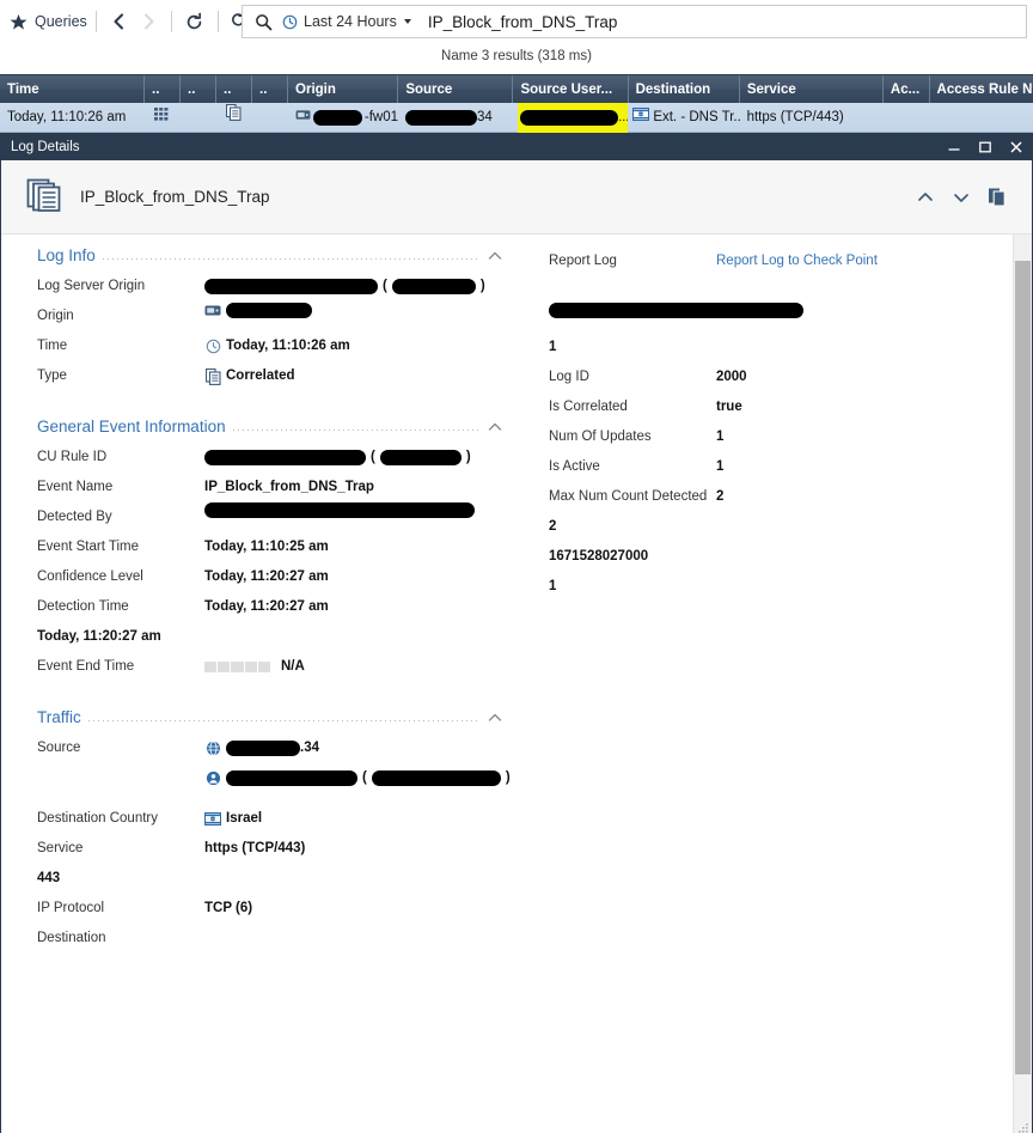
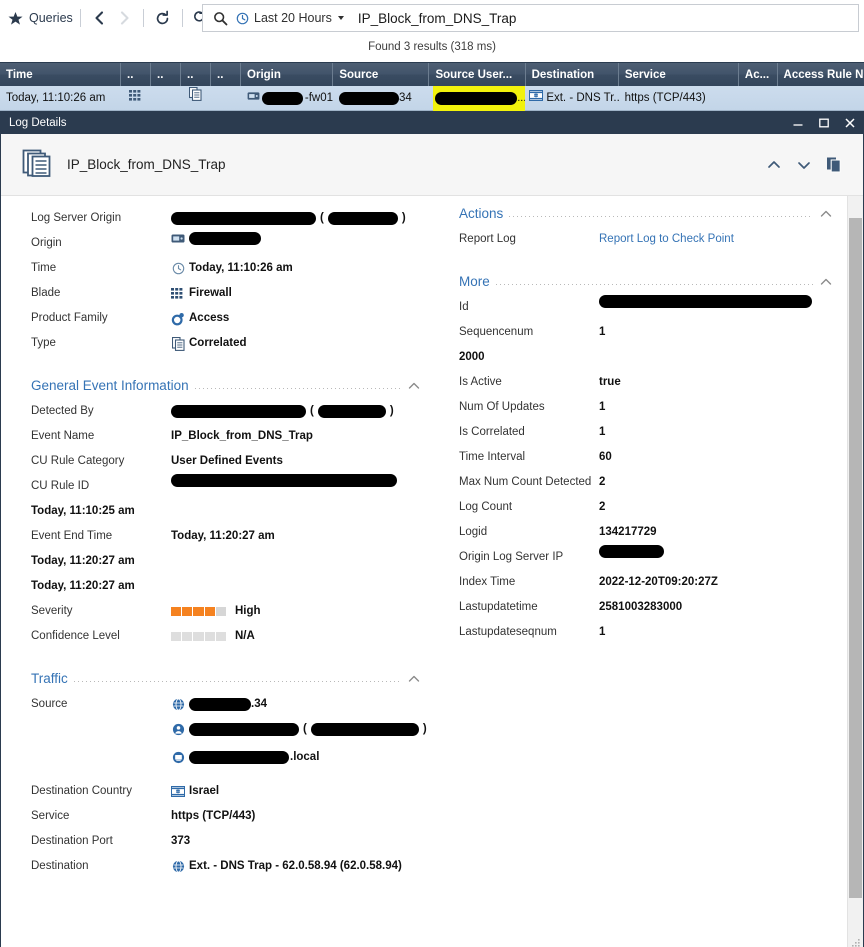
  Queries
- Last 24 Hours
+ Last 20 Hours
  IP_Block_from_DNS_Trap
- Name 3 results (318 ms)
+ Found 3 results (318 ms)
  Time
  ..
  ..
  ..
  ..
  Origin
  Source
  Source User...
  Destination
  Service
  Ac...
  Access Rule N
  Today, 11:10:26 am
  -fw01
  34
  ...
  Ext. - DNS Tr..
  https (TCP/443)
  Log Details
  IP_Block_from_DNS_Trap
- Log Info
  Log Server Origin
  (
  )
  Origin
  Time
  Today, 11:10:26 am
+ Blade
+ Firewall
+ Product Family
+ Access
  Type
  Correlated
  General Event Information
- CU Rule ID
+ Detected By
  (
  )
  Event Name
  IP_Block_from_DNS_Trap
+ CU Rule Category
+ User Defined Events
- Detected By
+ CU Rule ID
- Event Start Time
  Today, 11:10:25 am
- Confidence Level
+ Event End Time
  Today, 11:20:27 am
- Detection Time
  Today, 11:20:27 am
  Today, 11:20:27 am
+ Severity
+ High
- Event End Time
+ Confidence Level
  N/A
  Traffic
  Source
  .34
  (
  )
+ .local
  Destination Country
  Israel
  Service
  https (TCP/443)
+ Destination Port
- 443
+ 373
- IP Protocol
- TCP (6)
  Destination
+ Ext. - DNS Trap - 62.0.58.94 (62.0.58.94)
+ Actions
  Report Log
  Report Log to Check Point
+ More
+ Id
+ Sequencenum
  1
- Log ID
  2000
- Is Correlated
+ Is Active
  true
  Num Of Updates
  1
- Is Active
+ Is Correlated
  1
+ Time Interval
+ 60
  Max Num Count Detected
  2
+ Log Count
  2
+ Logid
+ 134217729
+ Origin Log Server IP
+ Index Time
+ 2022-12-20T09:20:27Z
+ Lastupdatetime
- 1671528027000
+ 2581003283000
+ Lastupdateseqnum
  1
